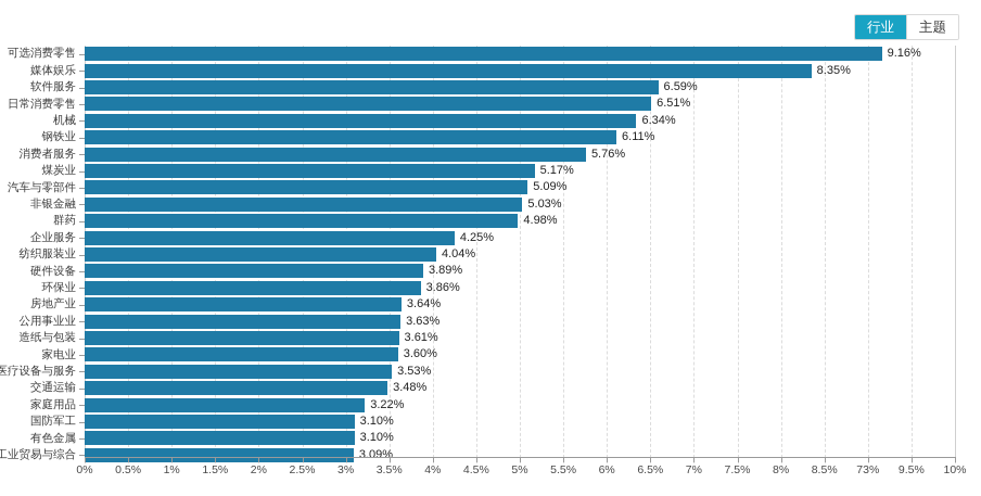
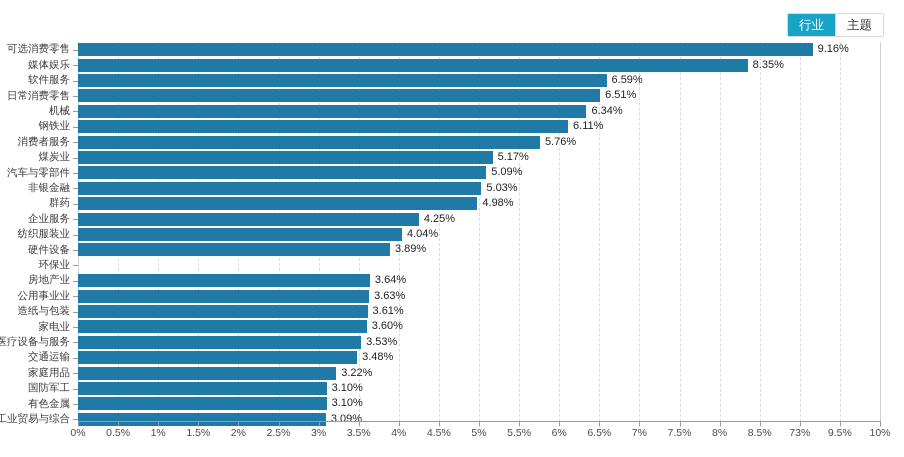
  行业
  主题
  可选消费零售
  媒体娱乐
  软件服务
  日常消费零售
  机械
  钢铁业
  消费者服务
  煤炭业
  汽车与零部件
  非银金融
  群药
  企业服务
  纺织服装业
  硬件设备
  环保业
  房地产业
  公用事业业
  造纸与包装
  家电业
  医疗设备与服务
  交通运输
  家庭用品
  国防军工
  有色金属
  工业贸易与综合
  9.16%
  8.35%
  6.59%
  6.51%
  6.34%
  6.11%
  5.76%
  5.17%
  5.09%
  5.03%
  4.98%
  4.25%
  4.04%
  3.89%
- 3.86%
  3.64%
  3.63%
  3.61%
  3.60%
  3.53%
  3.48%
  3.22%
  3.10%
  3.10%
  3.09%
  0%
  0.5%
  1%
  1.5%
  2%
  2.5%
  3%
  3.5%
  4%
  4.5%
  5%
  5.5%
  6%
  6.5%
  7%
  7.5%
  8%
  8.5%
  73%
  9.5%
  10%
